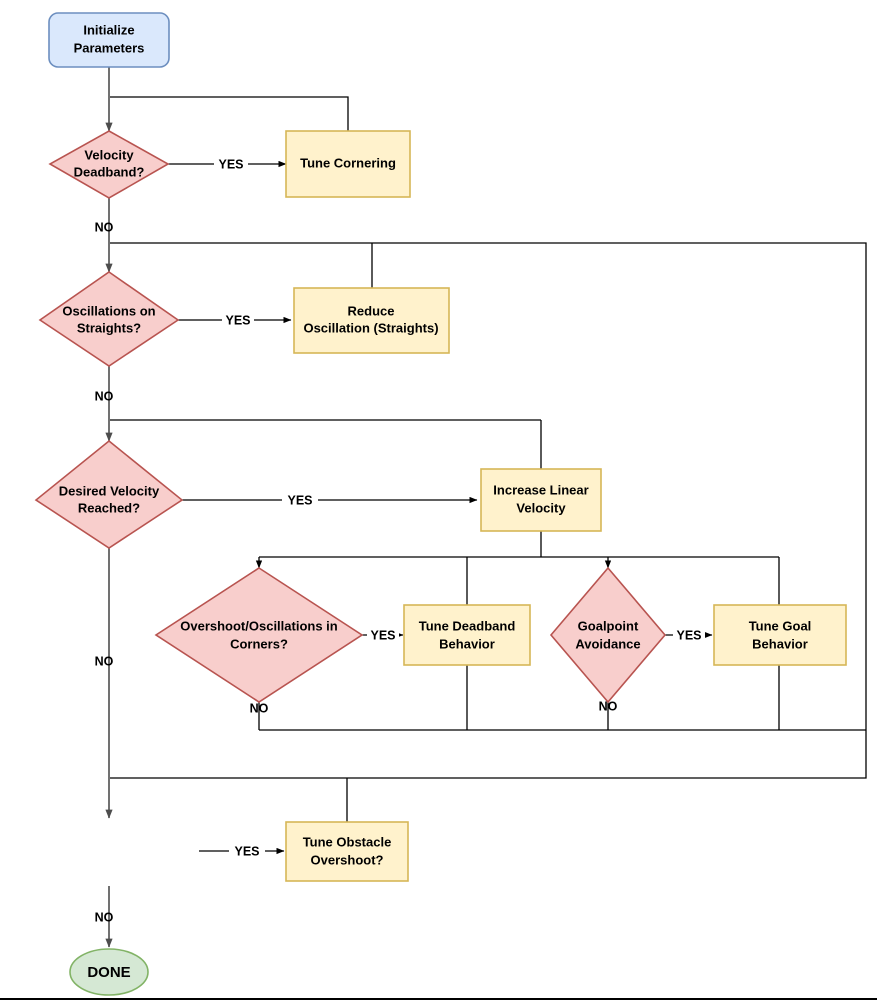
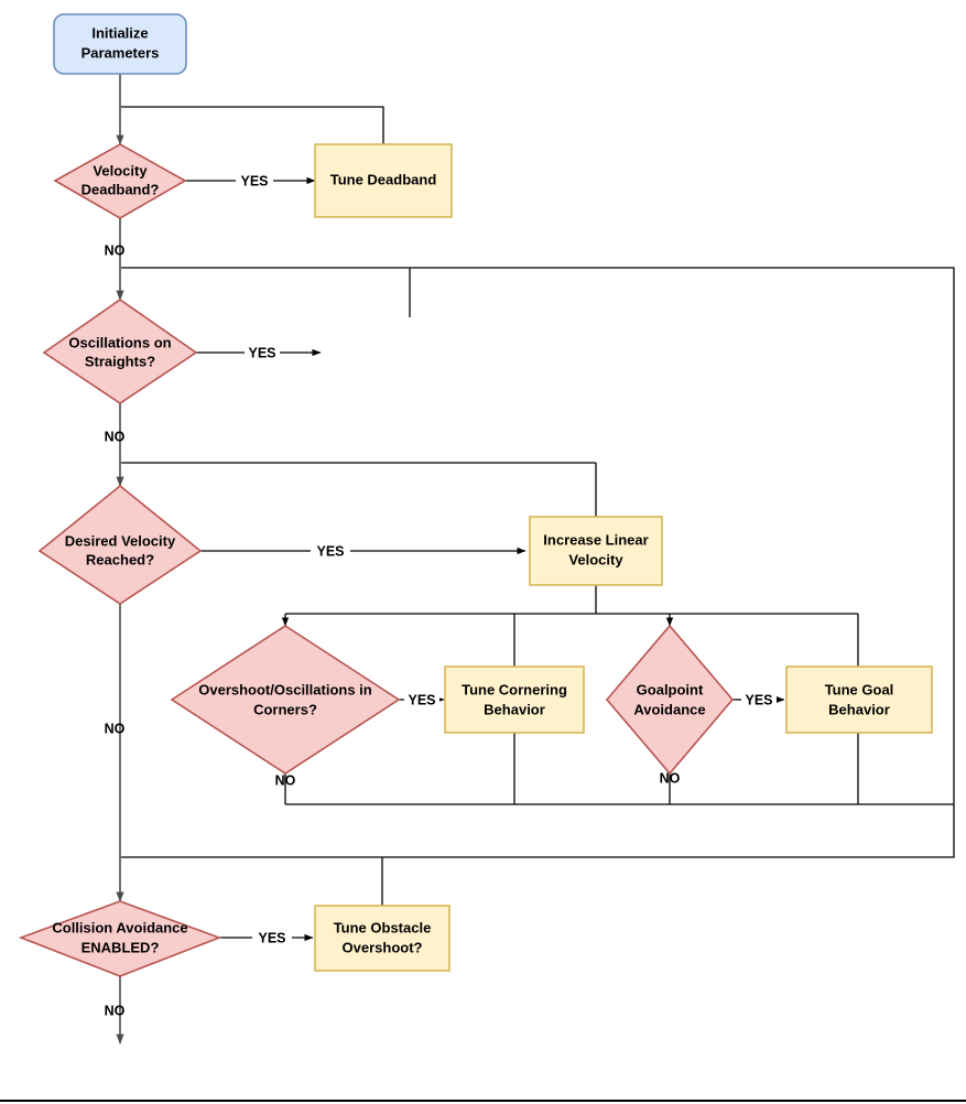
  Initialize
  Parameters
  Velocity
  Deadband?
- Tune Cornering
+ Tune Deadband
  Oscillations on
  Straights?
- Reduce
- Oscillation (Straights)
  Desired Velocity
  Reached?
  Increase Linear
  Velocity
  Overshoot/Oscillations in
  Corners?
- Tune Deadband
+ Tune Cornering
  Behavior
  Goalpoint
  Avoidance
  Tune Goal
  Behavior
+ Collision Avoidance
+ ENABLED?
  Tune Obstacle
  Overshoot?
- DONE
  YES
  NO
  YES
  NO
  YES
  NO
  YES
  NO
  YES
  NO
  YES
  NO
